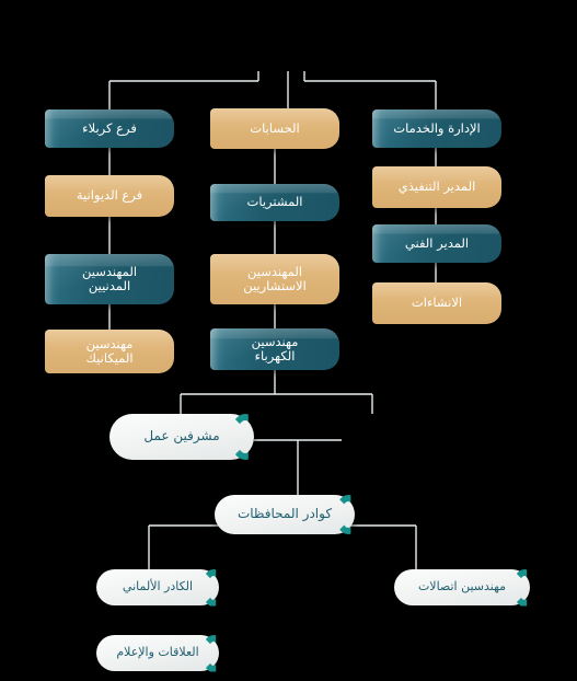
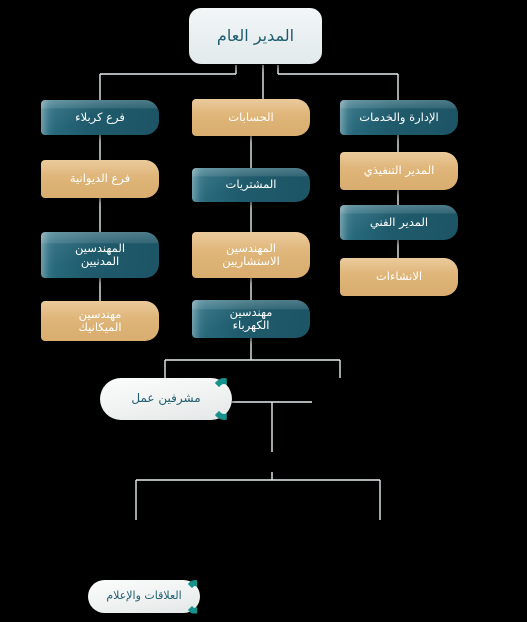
+ المدير العام
  مشرفين عمل
- كوادر المحافظات
- مهندسين اتصالات
- الكادر الألماني
  العلاقات والإعلام
